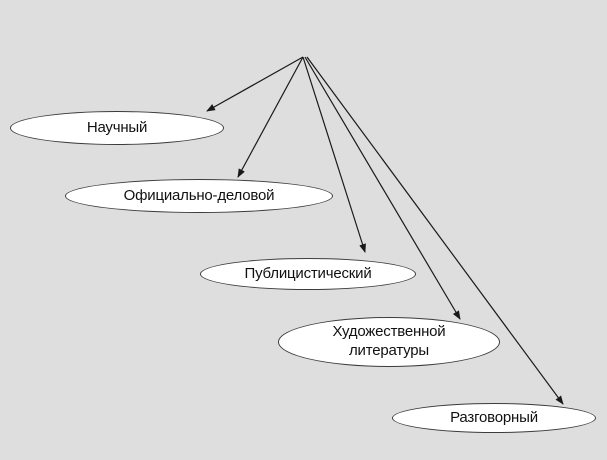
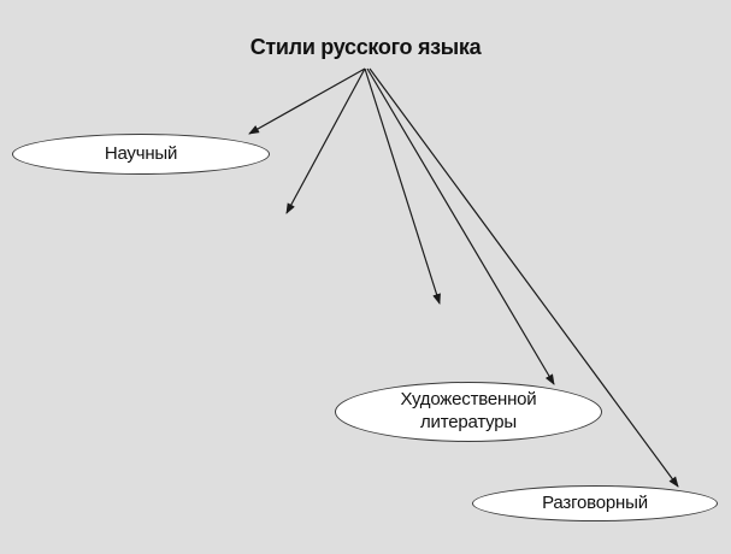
+ Стили русского языка
  Научный
- Официально-деловой
- Публицистический
  Художественной литературы
  Разговорный
